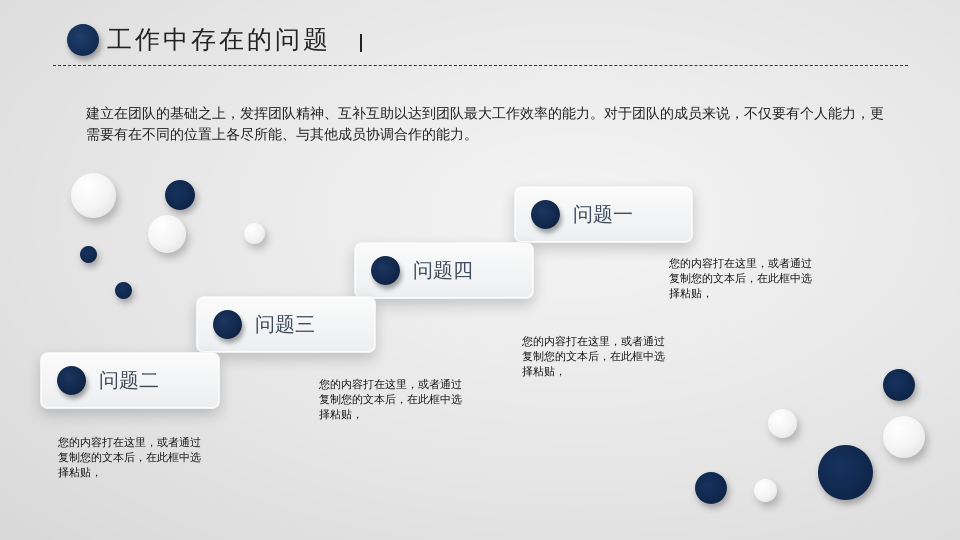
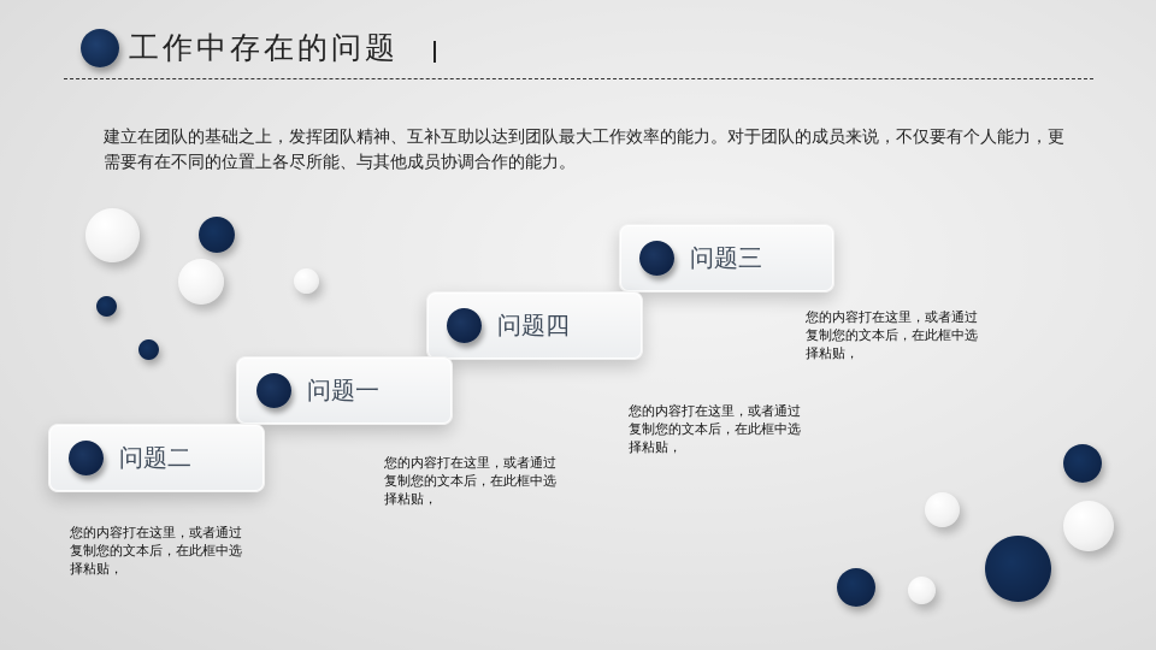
  工作中存在的问题
  建立在团队的基础之上，发挥团队精神、互补互助以达到团队最大工作效率的能力。对于团队的成员来说，不仅要有个人能力，更需要有在不同的位置上各尽所能、与其他成员协调合作的能力。
- 问题一
+ 问题三
  问题四
- 问题三
+ 问题一
  问题二
  您的内容打在这里，或者通过复制您的文本后，在此框中选择粘贴，
  您的内容打在这里，或者通过复制您的文本后，在此框中选择粘贴，
  您的内容打在这里，或者通过复制您的文本后，在此框中选择粘贴，
  您的内容打在这里，或者通过复制您的文本后，在此框中选择粘贴，
